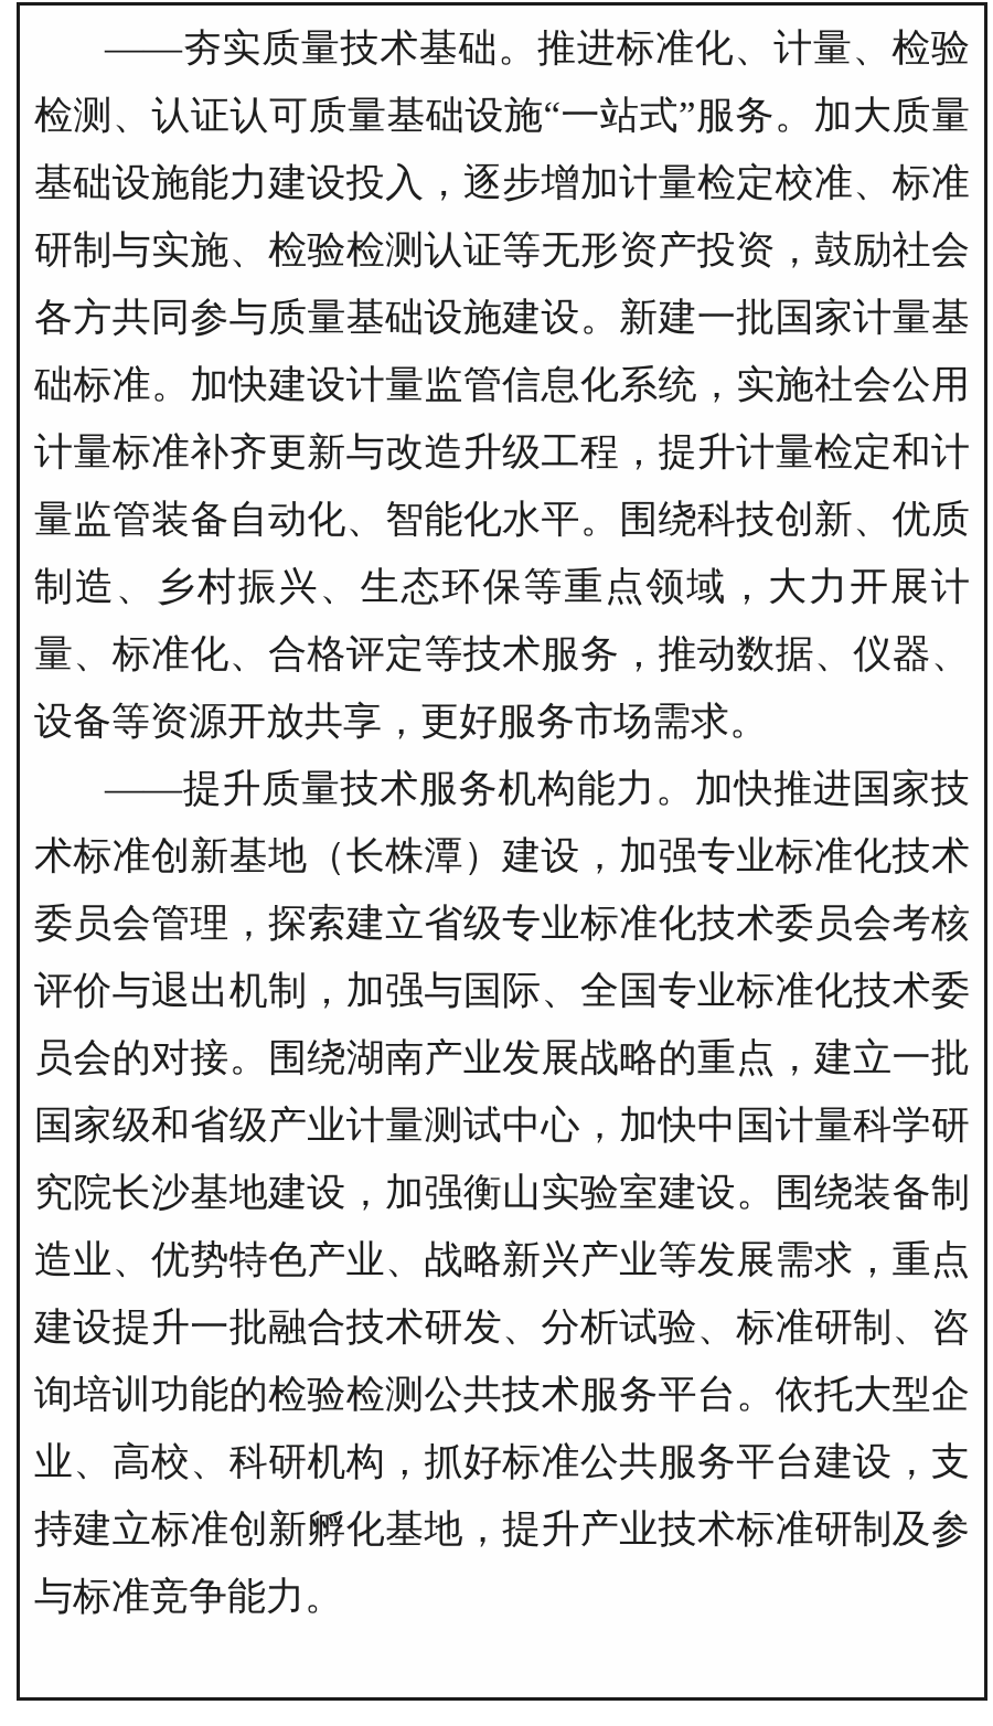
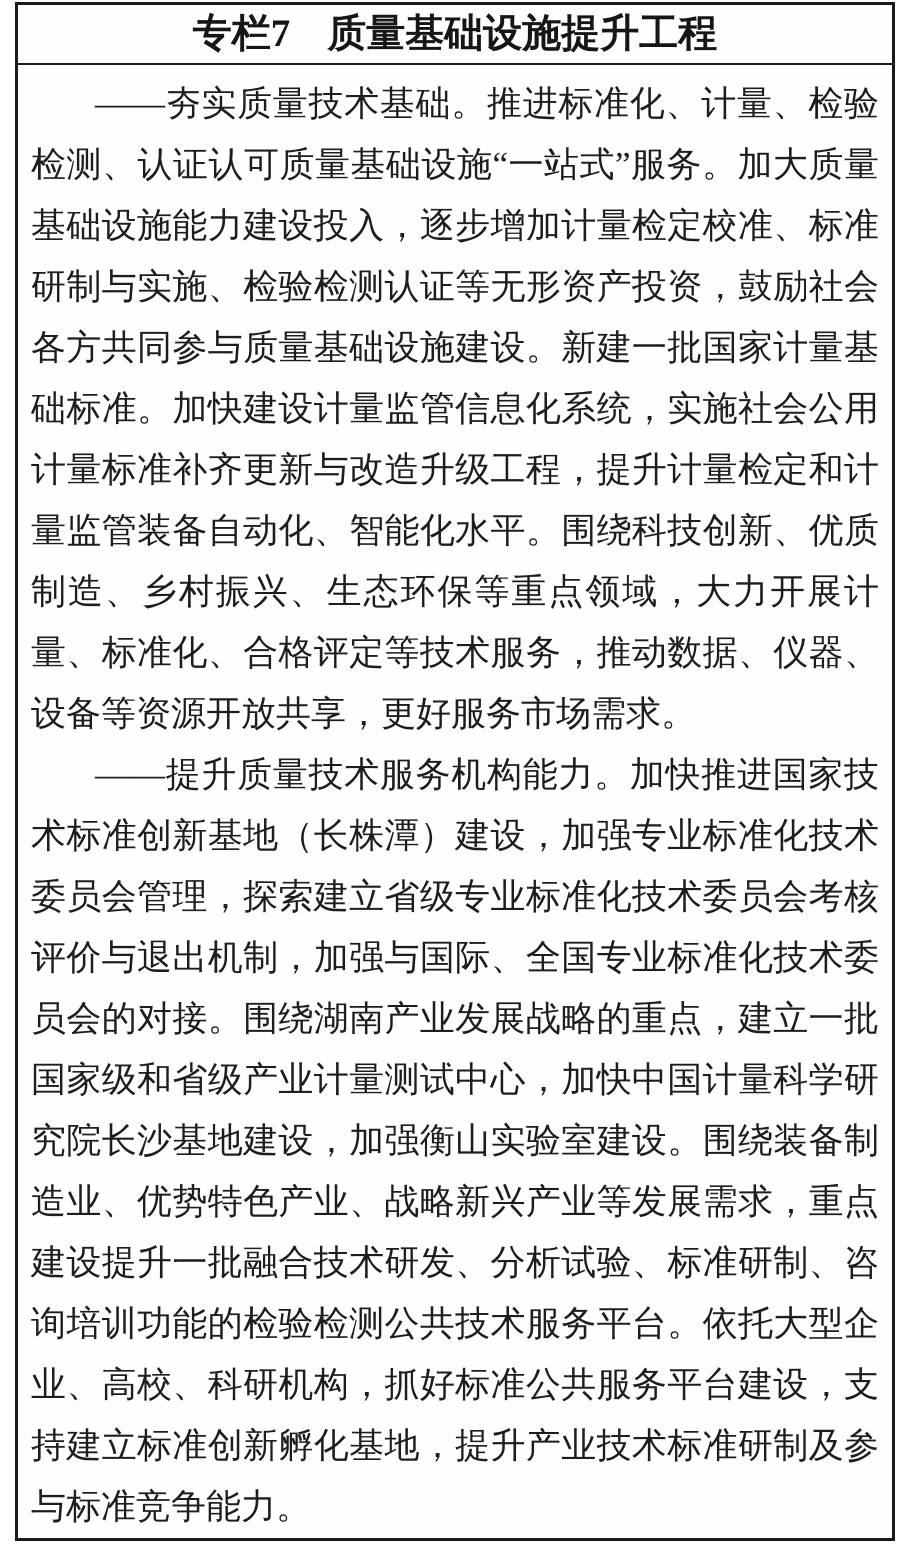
+ 专栏7 质量基础设施提升工程
  ——夯实质量技术基础。推进标准化、计量、检验检测、认证认可质量基础设施“一站式”服务。加大质量基础设施能力建设投入，逐步增加计量检定校准、标准研制与实施、检验检测认证等无形资产投资，鼓励社会各方共同参与质量基础设施建设。新建一批国家计量基础标准。加快建设计量监管信息化系统，实施社会公用计量标准补齐更新与改造升级工程，提升计量检定和计量监管装备自动化、智能化水平。围绕科技创新、优质制造、乡村振兴、生态环保等重点领域，大力开展计量、标准化、合格评定等技术服务，推动数据、仪器、设备等资源开放共享，更好服务市场需求。
  ——提升质量技术服务机构能力。加快推进国家技术标准创新基地（长株潭）建设，加强专业标准化技术委员会管理，探索建立省级专业标准化技术委员会考核评价与退出机制，加强与国际、全国专业标准化技术委员会的对接。围绕湖南产业发展战略的重点，建立一批国家级和省级产业计量测试中心，加快中国计量科学研究院长沙基地建设，加强衡山实验室建设。围绕装备制造业、优势特色产业、战略新兴产业等发展需求，重点建设提升一批融合技术研发、分析试验、标准研制、咨询培训功能的检验检测公共技术服务平台。依托大型企业、高校、科研机构，抓好标准公共服务平台建设，支持建立标准创新孵化基地，提升产业技术标准研制及参与标准竞争能力。
